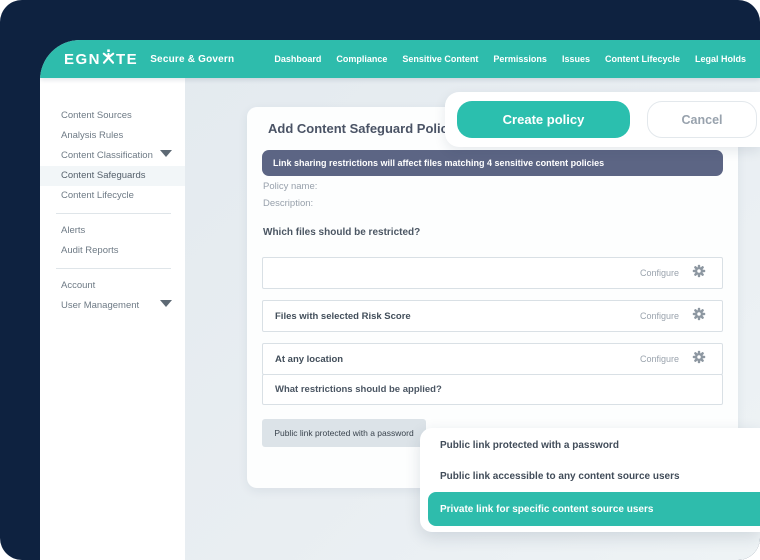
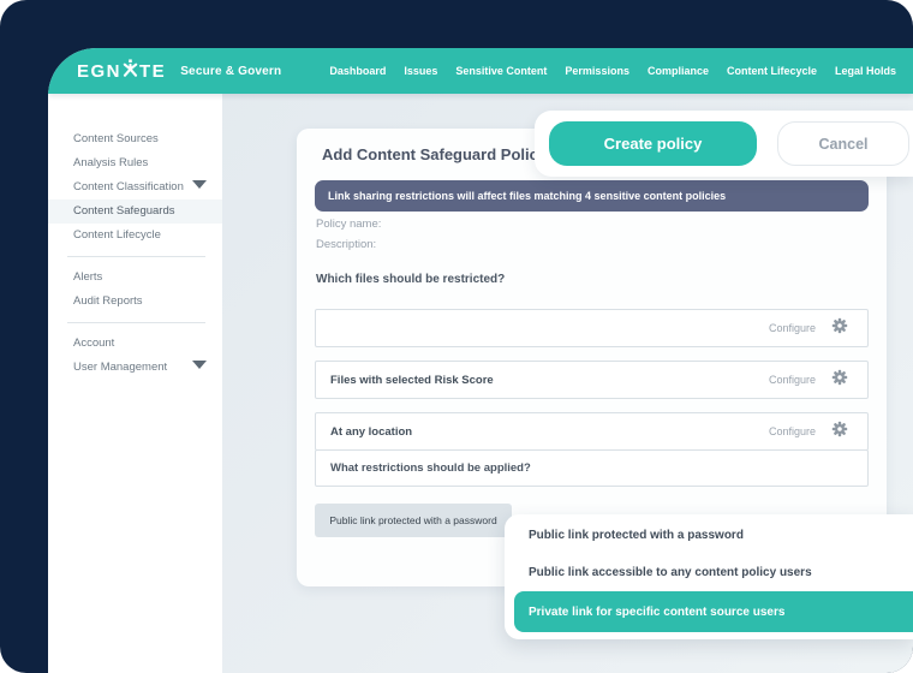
  EGN
  TE
  Secure & Govern
  Dashboard
- Compliance
+ Issues
  Sensitive Content
  Permissions
- Issues
+ Compliance
  Content Lifecycle
  Legal Holds
  Content Sources
  Analysis Rules
  Content Classification
  Content Safeguards
  Content Lifecycle
  Alerts
  Audit Reports
  Account
  User Management
  Add Content Safeguard Poli
  Link sharing restrictions will affect files matching 4 sensitive content policies
  Policy name:
  Description:
  Which files should be restricted?
  Configure
  Files with selected Risk Score
  Configure
  At any location
  Configure
  What restrictions should be applied?
  Public link protected with a password
  Create policy
  Cancel
  Public link protected with a password
- Public link accessible to any content source users
+ Public link accessible to any content policy users
  Private link for specific content source users
